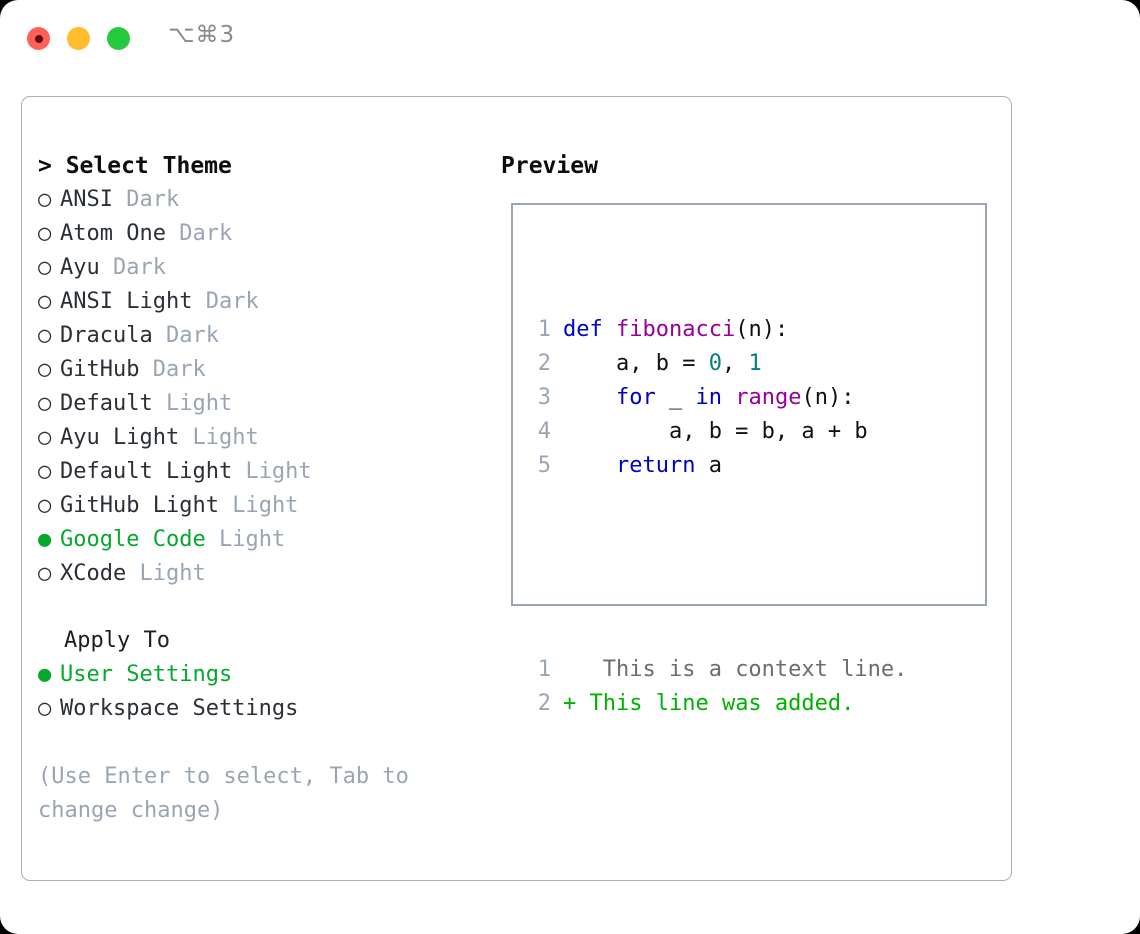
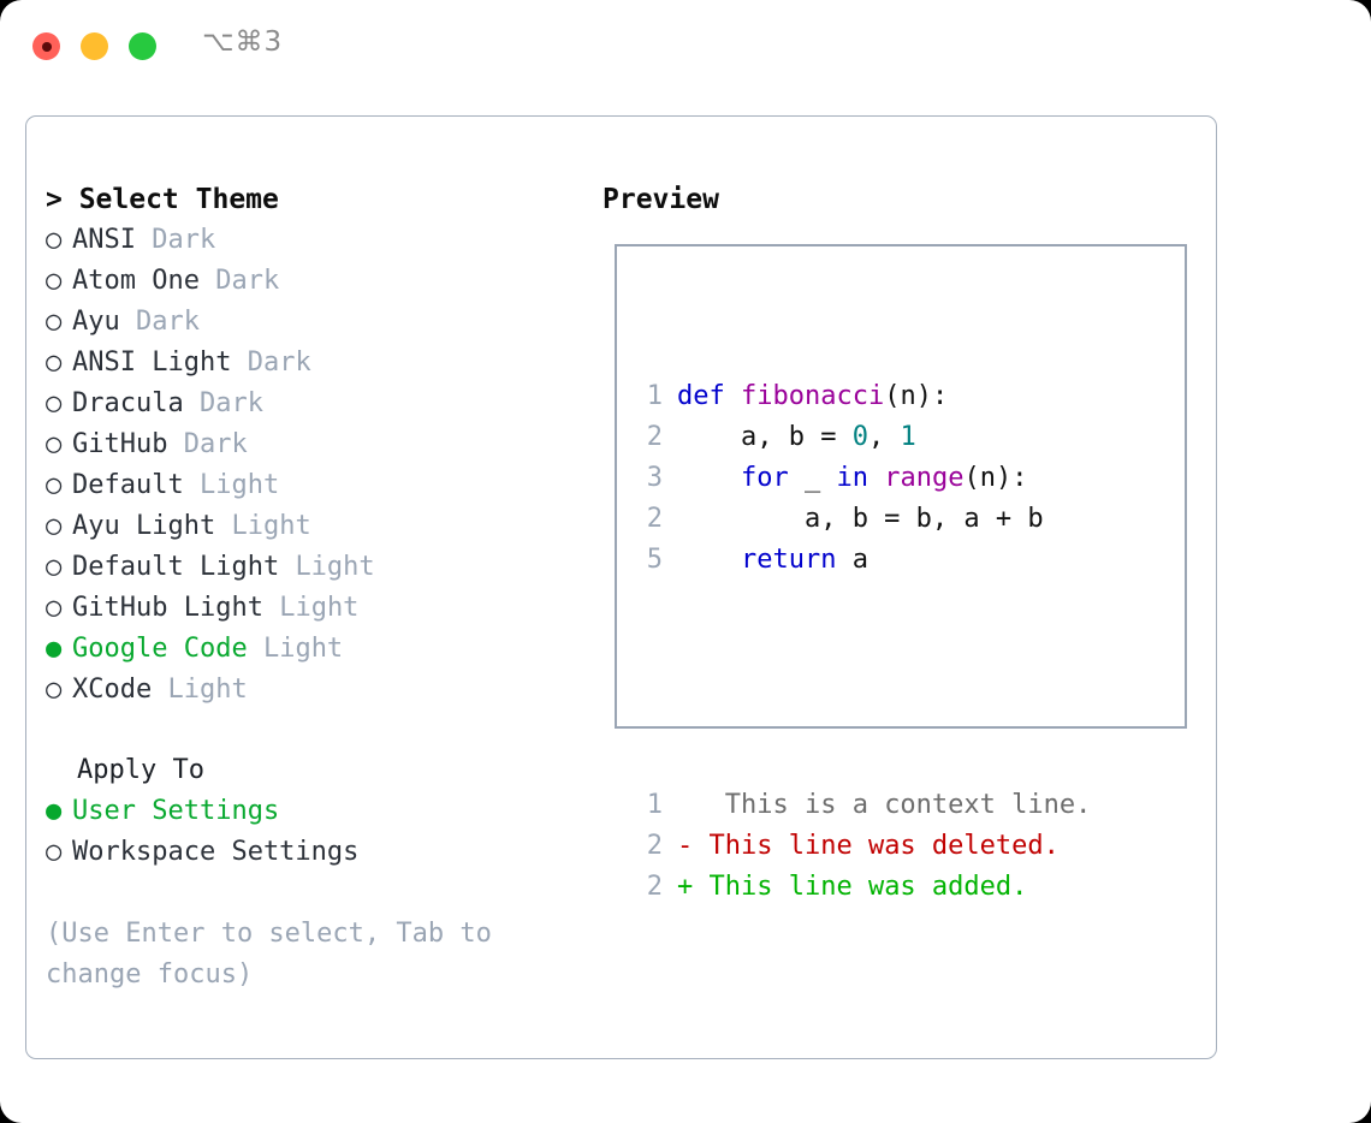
  ⌥⌘3
  > Select Theme
  ○ ANSI Dark
  ○ Atom One Dark
  ○ Ayu Dark
  ○ ANSI Light Dark
  ○ Dracula Dark
  ○ GitHub Dark
  ○ Default Light
  ○ Ayu Light Light
  ○ Default Light Light
  ○ GitHub Light Light
  ● Google Code Light
  ○ XCode Light
  Apply To
  ● User Settings
  ○ Workspace Settings
- (Use Enter to select, Tab to change change)
+ (Use Enter to select, Tab to change focus)
  Preview
  1 def fibonacci(n):
  2 a, b = 0, 1
  3 for _ in range(n):
- 4 a, b = b, a + b
+ 2 a, b = b, a + b
  5 return a
  1 This is a context line.
+ 2 - This line was deleted.
  2 + This line was added.
